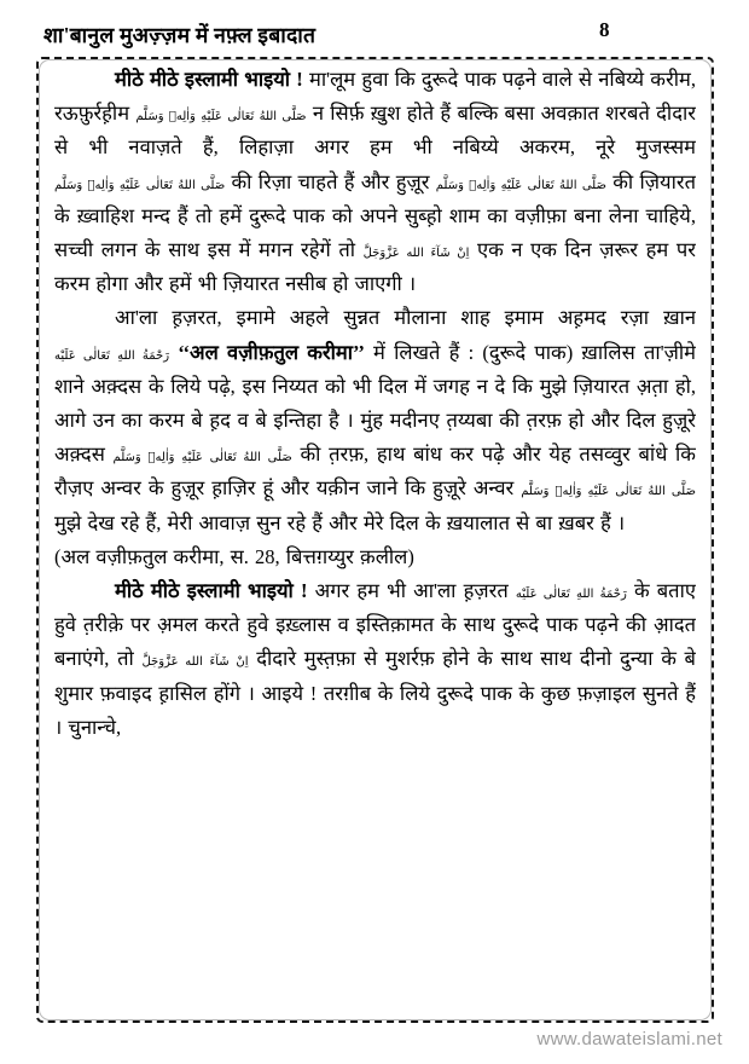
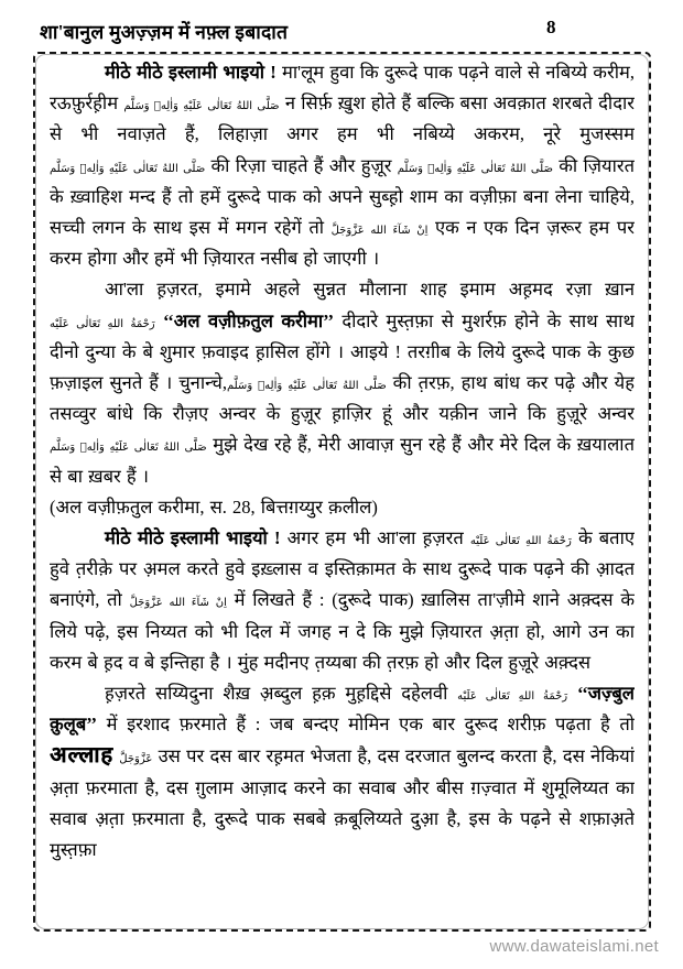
  शा'बानुल मुअज़्ज़म में नफ़्ल इबादात
  8
  मीठे मीठे इस्लामी भाइयो ! मा'लूम हुवा कि दुरूदे पाक पढ़ने वाले से नबिय्ये करीम, रऊफ़ुर्रह़ीम صَلَّى اللهُ تَعَالٰى عَلَيْهِ وَاٰلِهٖ وَسَلَّم न सिर्फ़ ख़ुश होते हैं बल्कि बसा अवक़ात शरबते दीदार से भी नवाज़ते हैं, लिहाज़ा अगर हम भी नबिय्ये अकरम, नूरे मुजस्सम صَلَّى اللهُ تَعَالٰى عَلَيْهِ وَاٰلِهٖ وَسَلَّم की रिज़ा चाहते हैं और हुज़ूर صَلَّى اللهُ تَعَالٰى عَلَيْهِ وَاٰلِهٖ وَسَلَّم की ज़ियारत के ख़्वाहिश मन्द हैं तो हमें दुरूदे पाक को अपने सुब्ह़ो शाम का वज़ीफ़ा बना लेना चाहिये, सच्ची लगन के साथ इस में मगन रहेगें तो اِنْ شَآءَ الله عَزَّوَجَلَّ एक न एक दिन ज़रूर हम पर करम होगा और हमें भी ज़ियारत नसीब हो जाएगी ।
- आ'ला ह़ज़रत, इमामे अहले सुन्नत मौलाना शाह इमाम अह़मद रज़ा ख़ान رَحْمَةُ اللهِ تَعَالٰى عَلَيْه ‘‘अल वज़ीफ़तुल करीमा’’ में लिखते हैं : (दुरूदे पाक) ख़ालिस ता'ज़ीमे शाने अक़्दस के लिये पढ़े, इस निय्यत को भी दिल में जगह न दे कि मुझे ज़ियारत अ़त़ा हो, आगे उन का करम बे ह़द व बे इन्तिहा है । मुंह मदीनए त़य्यबा की त़रफ़ हो और दिल हुज़ूरे अक़्दस صَلَّى اللهُ تَعَالٰى عَلَيْهِ وَاٰلِهٖ وَسَلَّم की त़रफ़, हाथ बांध कर पढ़े और येह तसव्वुर बांधे कि रौज़ए अन्वर के हुज़ूर ह़ाज़िर हूं और यक़ीन जाने कि हुज़ूरे अन्वर صَلَّى اللهُ تَعَالٰى عَلَيْهِ وَاٰلِهٖ وَسَلَّم मुझे देख रहे हैं, मेरी आवाज़ सुन रहे हैं और मेरे दिल के ख़यालात से बा ख़बर हैं ।
+ आ'ला ह़ज़रत, इमामे अहले सुन्नत मौलाना शाह इमाम अह़मद रज़ा ख़ान رَحْمَةُ اللهِ تَعَالٰى عَلَيْه ‘‘अल वज़ीफ़तुल करीमा’’ दीदारे मुस्त़फ़ा से मुशर्रफ़ होने के साथ साथ दीनो दुन्या के बे शुमार फ़वाइद ह़ासिल होंगे । आइये ! तरग़ीब के लिये दुरूदे पाक के कुछ फ़ज़ाइल सुनते हैं । चुनान्चे, صَلَّى اللهُ تَعَالٰى عَلَيْهِ وَاٰلِهٖ وَسَلَّم की त़रफ़, हाथ बांध कर पढ़े और येह तसव्वुर बांधे कि रौज़ए अन्वर के हुज़ूर ह़ाज़िर हूं और यक़ीन जाने कि हुज़ूरे अन्वर صَلَّى اللهُ تَعَالٰى عَلَيْهِ وَاٰلِهٖ وَسَلَّم मुझे देख रहे हैं, मेरी आवाज़ सुन रहे हैं और मेरे दिल के ख़यालात से बा ख़बर हैं ।
  (अल वज़ीफ़तुल करीमा, स. 28, बित्तग़य्युर क़लील)
- मीठे मीठे इस्लामी भाइयो ! अगर हम भी आ'ला ह़ज़रत رَحْمَةُ اللهِ تَعَالٰى عَلَيْه के बताए हुवे त़रीक़े पर अ़मल करते हुवे इख़्लास व इस्तिक़ामत के साथ दुरूदे पाक पढ़ने की आ़दत बनाएंगे, तो اِنْ شَآءَ الله عَزَّوَجَلَّ दीदारे मुस्त़फ़ा से मुशर्रफ़ होने के साथ साथ दीनो दुन्या के बे शुमार फ़वाइद ह़ासिल होंगे । आइये ! तरग़ीब के लिये दुरूदे पाक के कुछ फ़ज़ाइल सुनते हैं । चुनान्चे,
+ मीठे मीठे इस्लामी भाइयो ! अगर हम भी आ'ला ह़ज़रत رَحْمَةُ اللهِ تَعَالٰى عَلَيْه के बताए हुवे त़रीक़े पर अ़मल करते हुवे इख़्लास व इस्तिक़ामत के साथ दुरूदे पाक पढ़ने की आ़दत बनाएंगे, तो اِنْ شَآءَ الله عَزَّوَجَلَّ में लिखते हैं : (दुरूदे पाक) ख़ालिस ता'ज़ीमे शाने अक़्दस के लिये पढ़े, इस निय्यत को भी दिल में जगह न दे कि मुझे ज़ियारत अ़त़ा हो, आगे उन का करम बे ह़द व बे इन्तिहा है । मुंह मदीनए त़य्यबा की त़रफ़ हो और दिल हुज़ूरे अक़्दस
+ ह़ज़रते सय्यिदुना शैख़ अ़ब्दुल ह़क़ मुह़द्दिसे दहेलवी رَحْمَةُ اللهِ تَعَالٰى عَلَيْه ‘‘जज़्बुल क़ुलूब’’ में इरशाद फ़रमाते हैं : जब बन्दए मोमिन एक बार दुरूद शरीफ़ पढ़ता है तो अल्लाह عَزَّوَجَلَّ उस पर दस बार रह़मत भेजता है, दस दरजात बुलन्द करता है, दस नेकियां अ़त़ा फ़रमाता है, दस ग़ुलाम आज़ाद करने का सवाब और बीस ग़ज़्वात में शुमूलिय्यत का सवाब अ़त़ा फ़रमाता है, दुरूदे पाक सबबे क़बूलिय्यते दुआ़ है, इस के पढ़ने से शफ़ाअ़ते मुस्त़फ़ा
  www.dawateislami.net
